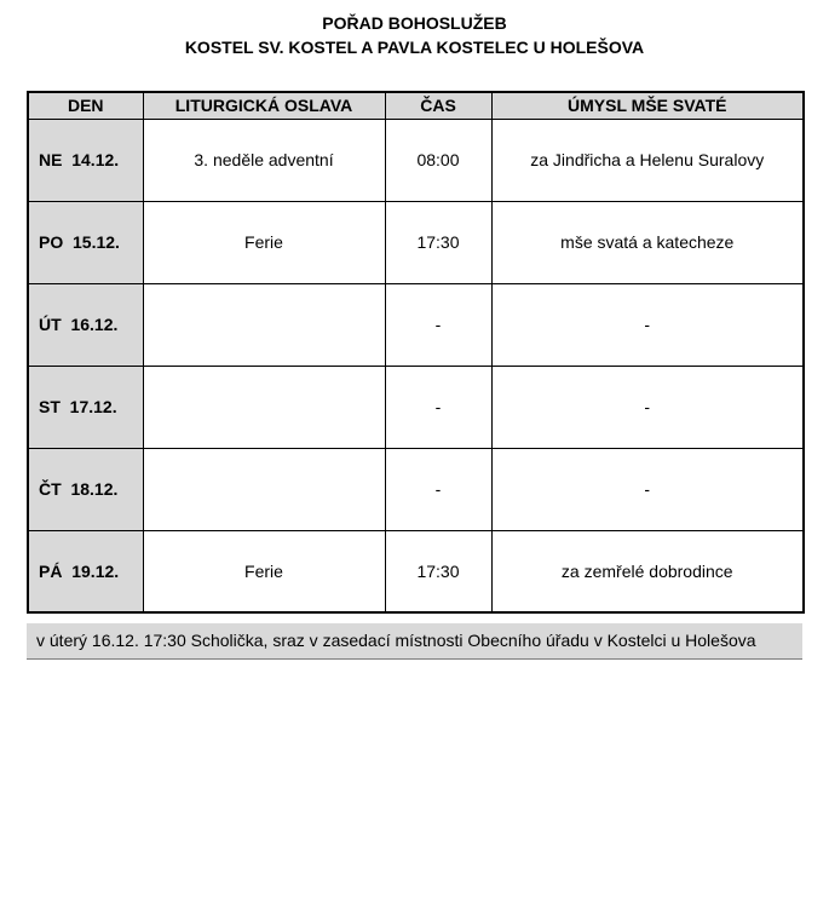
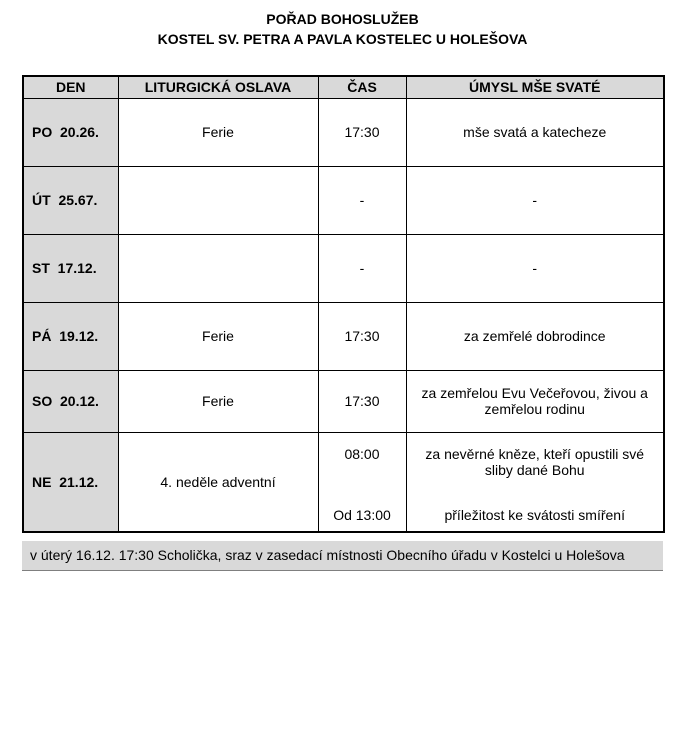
  POŘAD BOHOSLUŽEB
- KOSTEL SV. KOSTEL A PAVLA KOSTELEC U HOLEŠOVA
+ KOSTEL SV. PETRA A PAVLA KOSTELEC U HOLEŠOVA
  DEN	LITURGICKÁ OSLAVA	ČAS	ÚMYSL MŠE SVATÉ
- NE 14.12.	3. neděle adventní	08:00	za Jindřicha a Helenu Suralovy
- PO 15.12.	Ferie	17:30	mše svatá a katecheze
+ PO 20.26.	Ferie	17:30	mše svatá a katecheze
- ÚT 16.12.		-	-
+ ÚT 25.67.		-	-
  ST 17.12.		-	-
- ČT 18.12.		-	-
  PÁ 19.12.	Ferie	17:30	za zemřelé dobrodince
+ SO 20.12.	Ferie	17:30	za zemřelou Evu Večeřovou, živou a zemřelou rodinu
+ NE 21.12.	4. neděle adventní	08:00 Od 13:00	za nevěrné kněze, kteří opustili své sliby dané Bohu příležitost ke svátosti smíření
  v úterý 16.12. 17:30 Scholička, sraz v zasedací místnosti Obecního úřadu v Kostelci u Holešova
